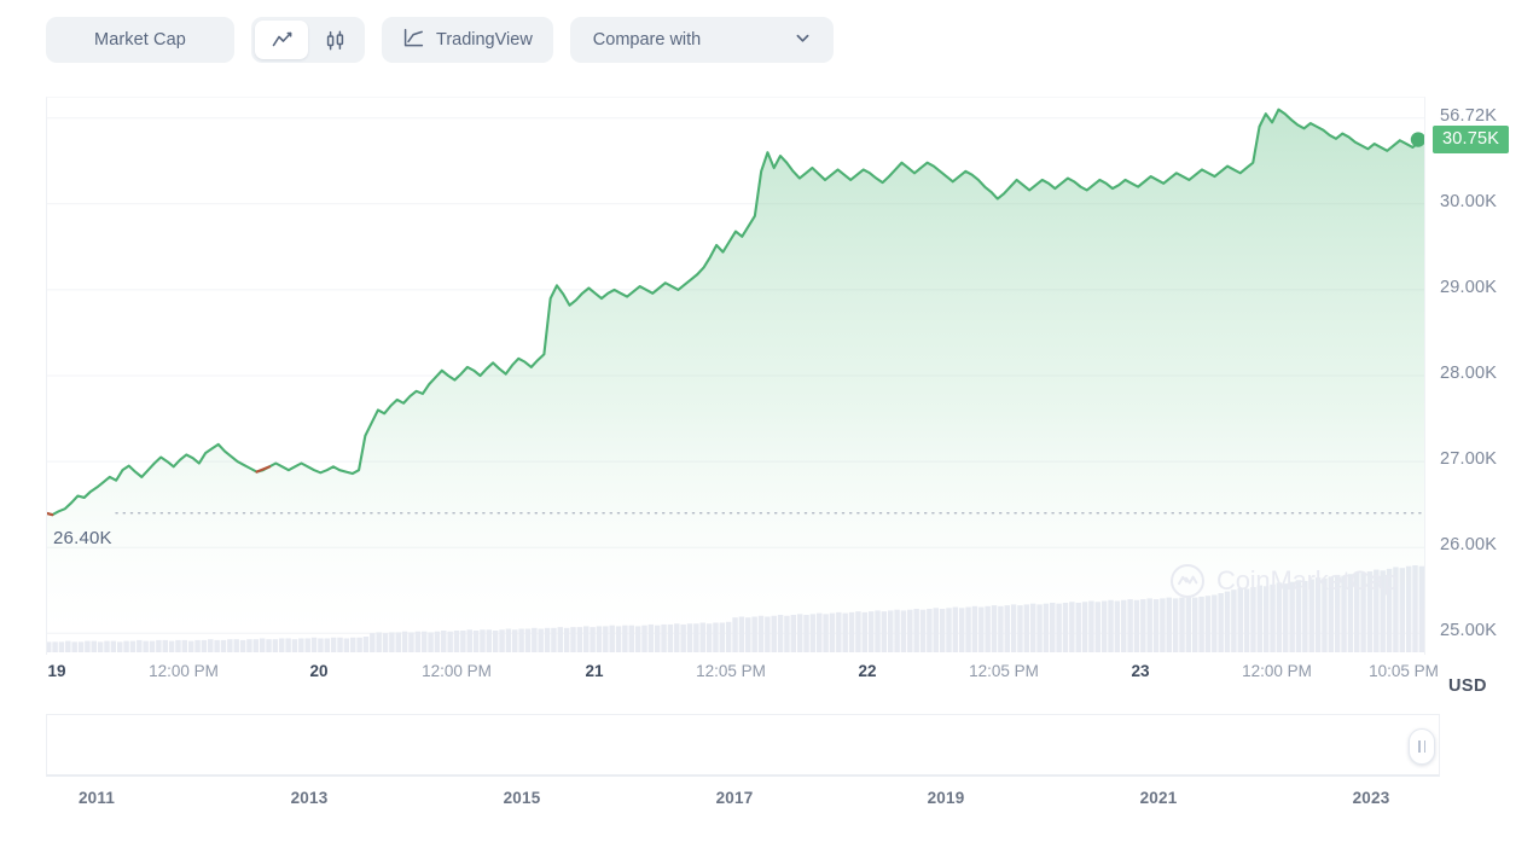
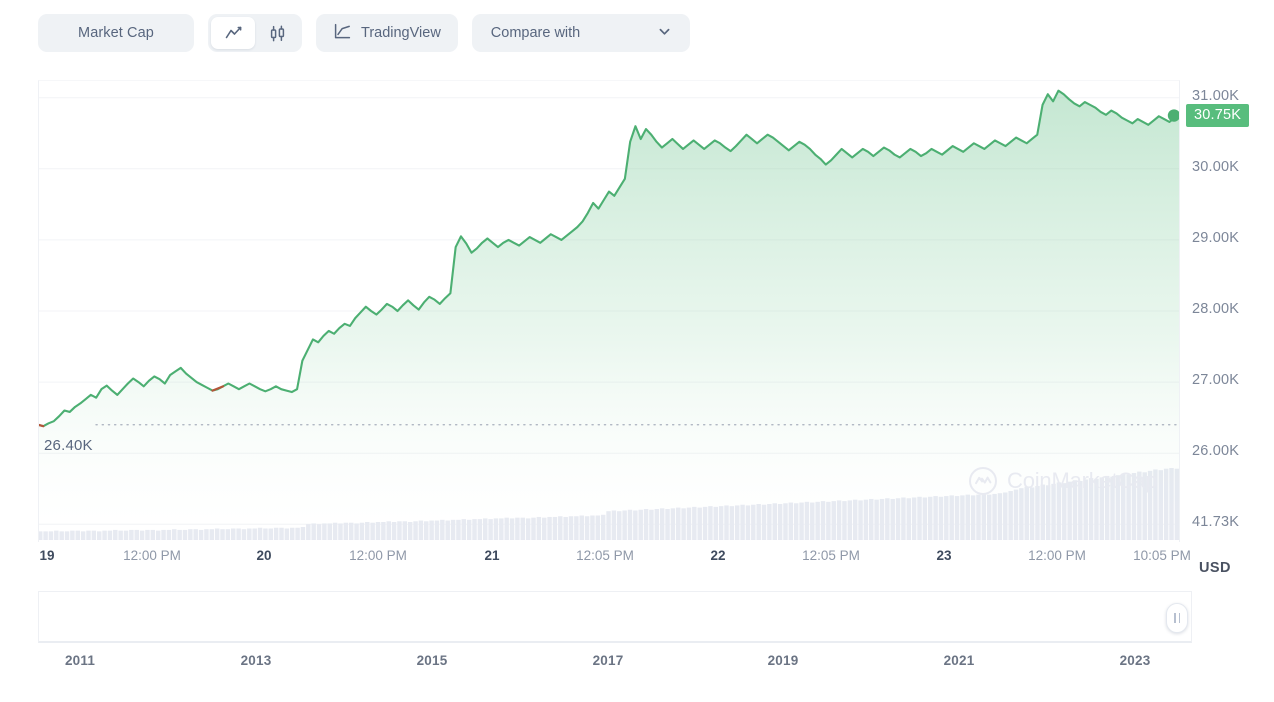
  Market Cap
  TradingView
  Compare with
  26.40K
  CoinMarketCap
- 56.72K
+ 31.00K
  30.75K
  30.00K
  29.00K
  28.00K
  27.00K
  26.00K
- 25.00K
+ 41.73K
  USD
  19
  12:00 PM
  20
  12:00 PM
  21
  12:05 PM
  22
  12:05 PM
  23
  12:00 PM
  10:05 PM
  2011
  2013
  2015
  2017
  2019
  2021
  2023
